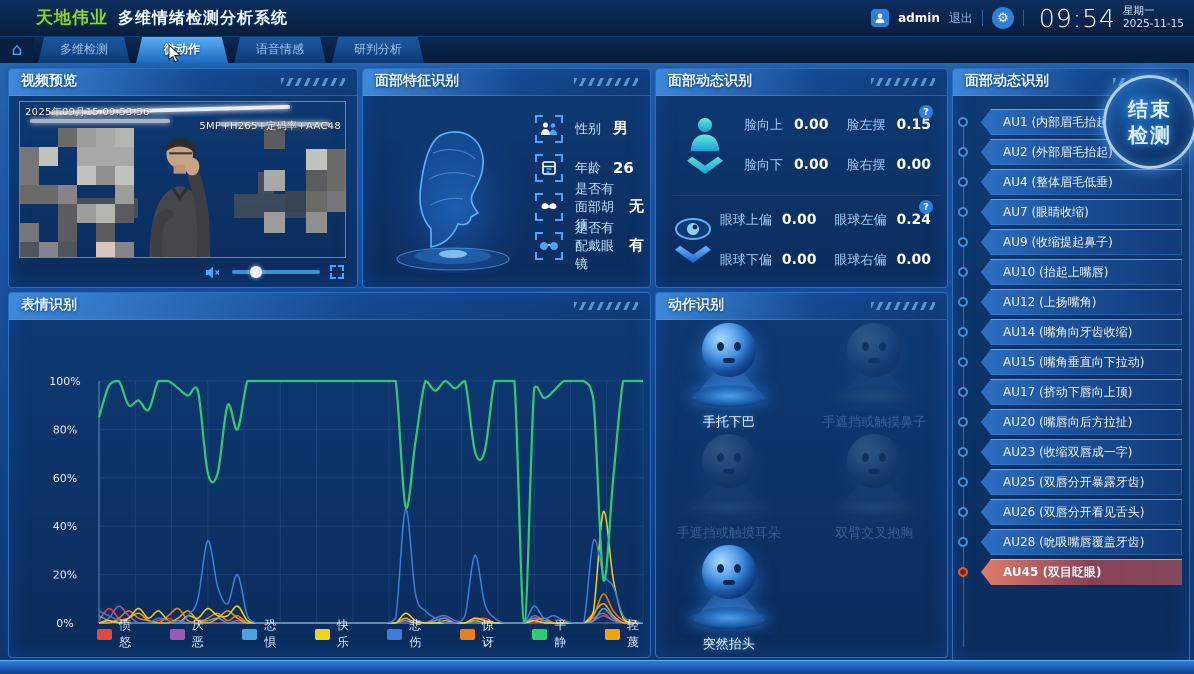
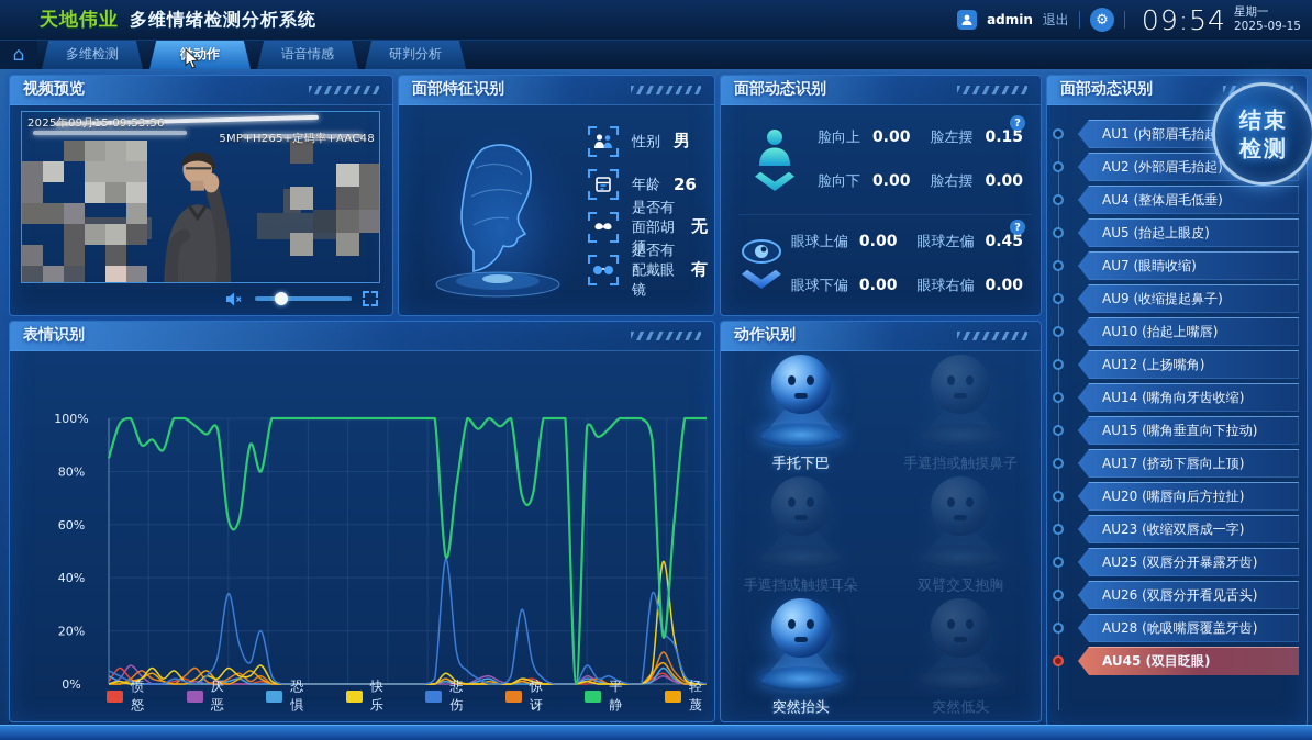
  天地伟业
  多维情绪检测分析系统
  admin
  退出
  ⚙
  09:54
  星期一
- 2025-11-15
+ 2025-09-15
  ⌂
  多维检测
  语音情感
  研判分析
  视频预览
  2025年09月15 09:53:56
  5MP+H265+定码率+AAC48
  面部特征识别
  性别
  男
  年龄
  26
  是否有面部胡须
  无
  是否有配戴眼镜
  有
  面部动态识别
  ?
  脸向上
  0.00
  脸左摆
  0.15
  脸向下
  0.00
  脸右摆
  0.00
  ?
  眼球上偏
  0.00
  眼球左偏
- 0.24
+ 0.45
  眼球下偏
  0.00
  眼球右偏
  0.00
  表情识别
  100%
  80%
  60%
  40%
  20%
  0%
  愤怒
  厌恶
  恐惧
  快乐
  悲伤
  惊讶
  平静
  轻蔑
  动作识别
  手托下巴
  手遮挡或触摸鼻子
  手遮挡或触摸耳朵
  双臂交叉抱胸
  突然抬头
+ 突然低头
  面部动态识别
  AU1 (内部眉毛抬
  AU2 (外部眉毛抬起)
  AU4 (整体眉毛低垂)
+ AU5 (抬起上眼皮)
  AU7 (眼睛收缩)
  AU9 (收缩提起鼻子)
  AU10 (抬起上嘴唇)
  AU12 (上扬嘴角)
  AU14 (嘴角向牙齿收缩)
  AU15 (嘴角垂直向下拉动)
  AU17 (挤动下唇向上顶)
  AU20 (嘴唇向后方拉扯)
  AU23 (收缩双唇成一字)
  AU25 (双唇分开暴露牙齿)
  AU26 (双唇分开看见舌头)
  AU28 (吮吸嘴唇覆盖牙齿)
  AU45 (双目眨眼)
  结束检测
